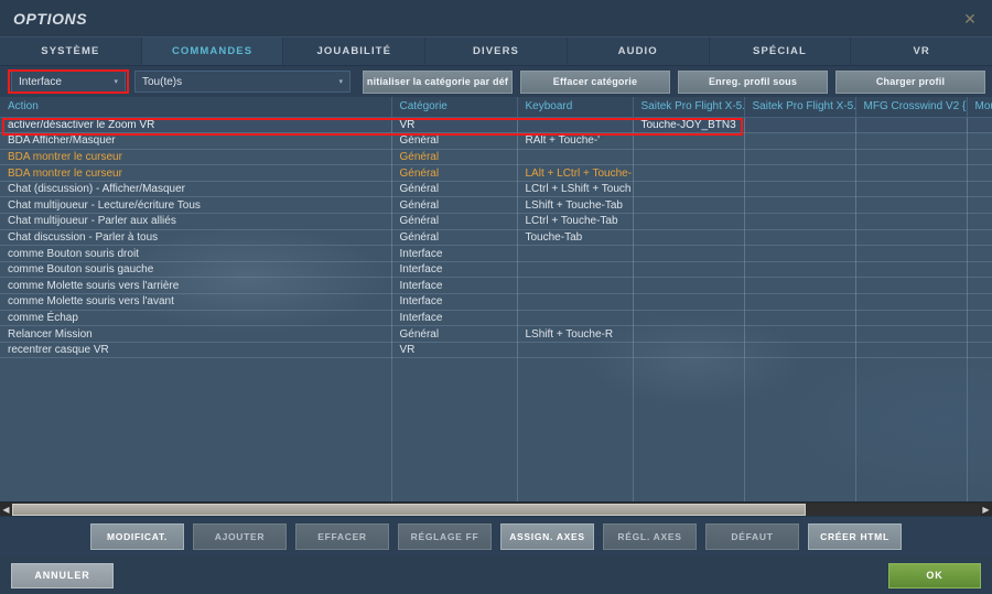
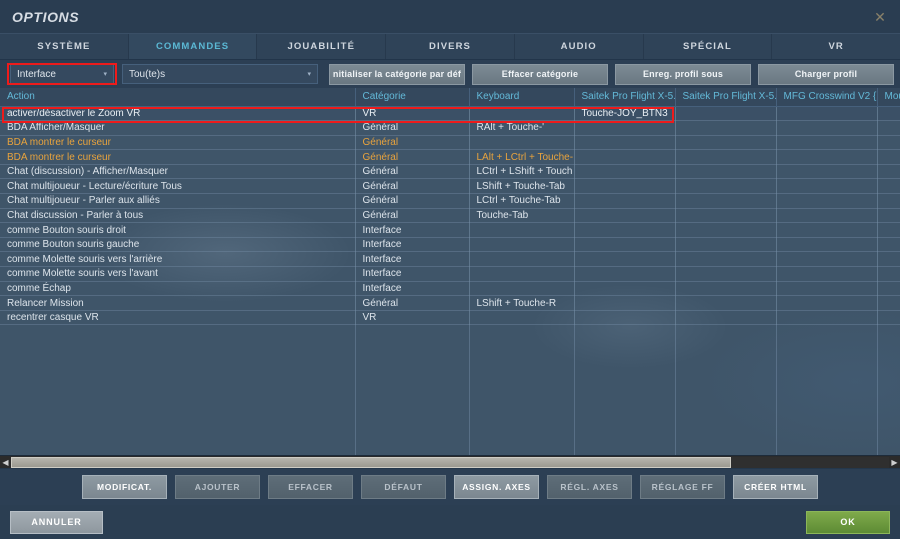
  OPTIONS
  ✕
  SYSTÈME
  COMMANDES
  JOUABILITÉ
  DIVERS
  AUDIO
  SPÉCIAL
  VR
  Interface
  Tou(te)s
  nitialiser la catégorie par déf
  Effacer catégorie
  Enreg. profil sous
  Charger profil
  Action	Catégorie	Keyboard	Saitek Pro Flight X-5	Saitek Pro Flight X-5	MFG Crosswind V2 {	Mo
  activer/désactiver le Zoom VR	VR		Touche-JOY_BTN3
  BDA Afficher/Masquer	Général	RAlt + Touche-'
  BDA montrer le curseur	Général
  BDA montrer le curseur	Général	LAlt + LCtrl + Touche-
  Chat (discussion) - Afficher/Masquer	Général	LCtrl + LShift + Touch
  Chat multijoueur - Lecture/écriture Tous	Général	LShift + Touche-Tab
  Chat multijoueur - Parler aux alliés	Général	LCtrl + Touche-Tab
  Chat discussion - Parler à tous	Général	Touche-Tab
  comme Bouton souris droit	Interface
  comme Bouton souris gauche	Interface
  comme Molette souris vers l'arrière	Interface
  comme Molette souris vers l'avant	Interface
  comme Échap	Interface
  Relancer Mission	Général	LShift + Touche-R
  recentrer casque VR	VR
  ◀
  ▶
  MODIFICAT.
  AJOUTER
  EFFACER
- RÉGLAGE FF
+ DÉFAUT
  ASSIGN. AXES
  RÉGL. AXES
- DÉFAUT
+ RÉGLAGE FF
  CRÉER HTML
  ANNULER
  OK
